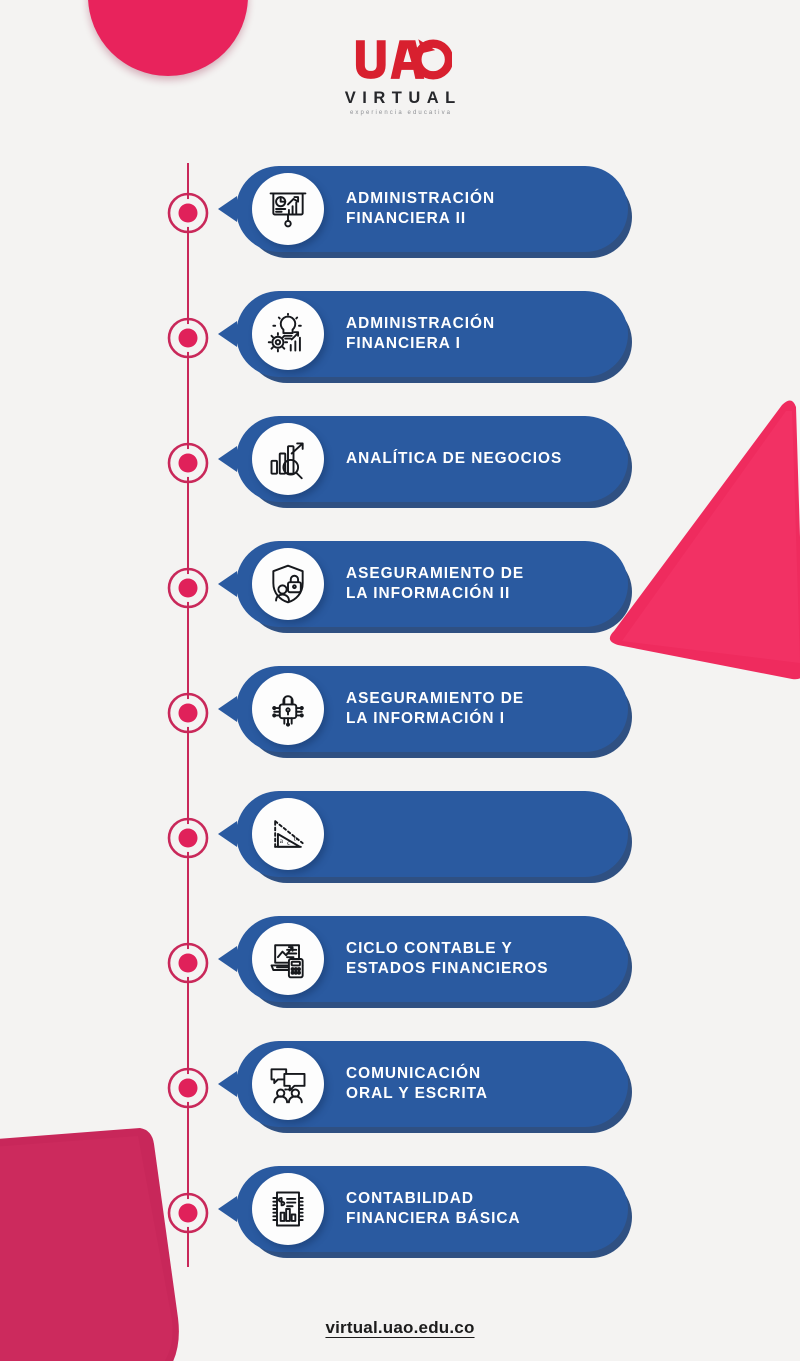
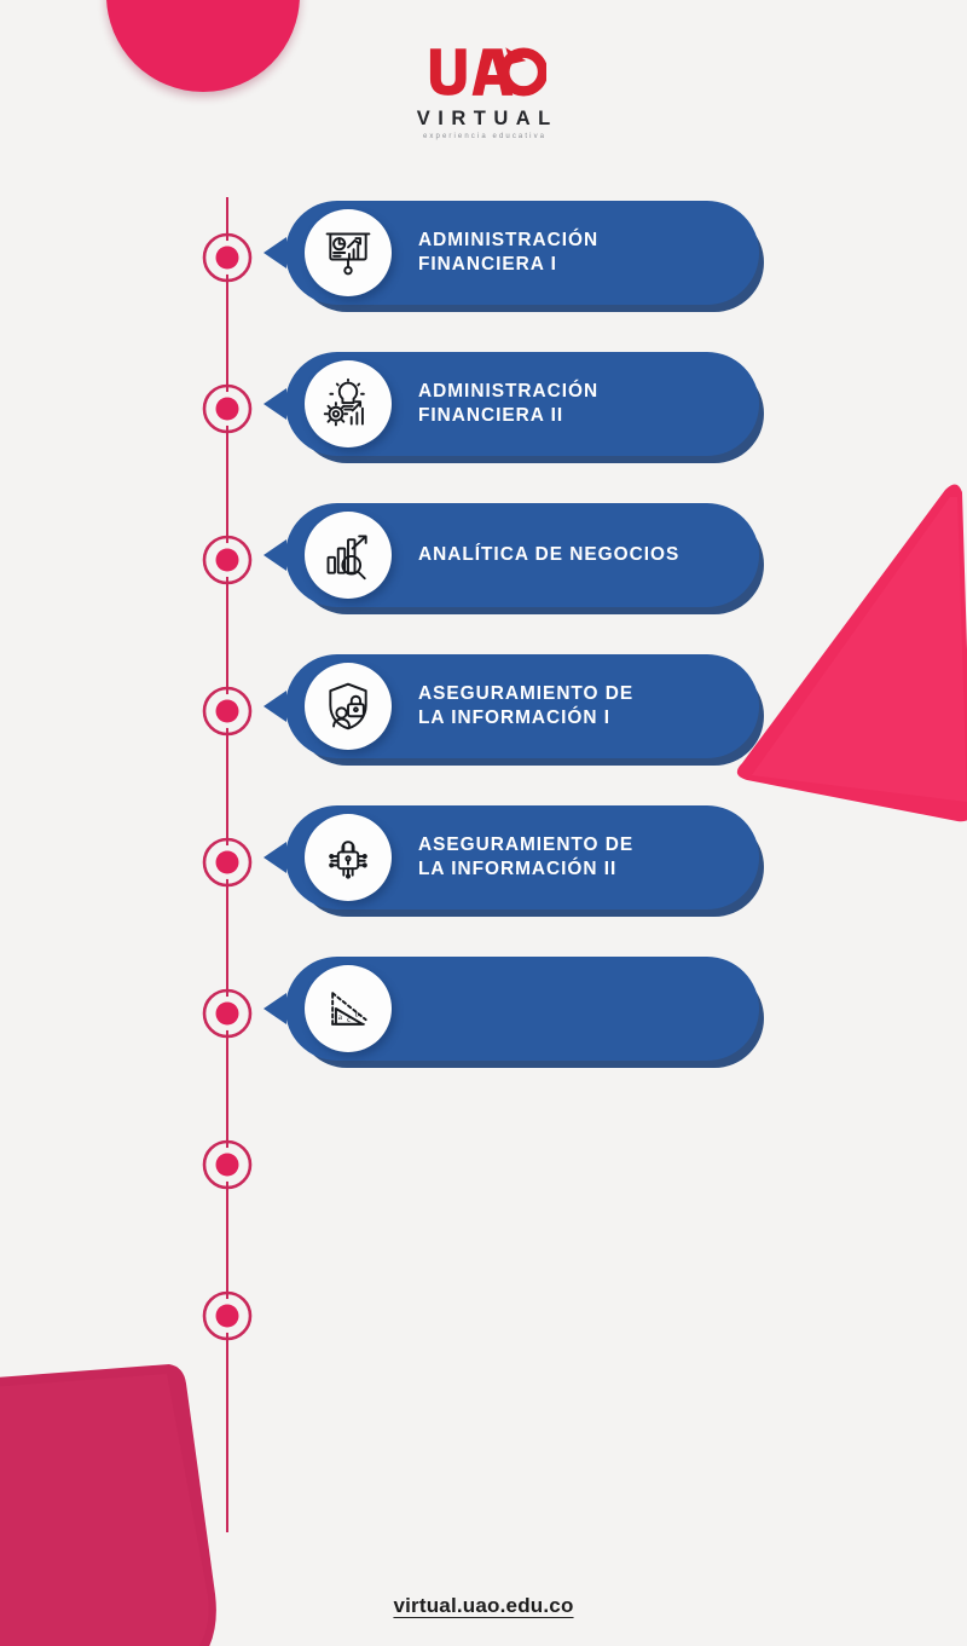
  VIRTUAL
  ADMINISTRACIÓN
- FINANCIERA II
+ FINANCIERA I
  ADMINISTRACIÓN
- FINANCIERA I
+ FINANCIERA II
  ANALÍTICA DE NEGOCIOS
  ASEGURAMIENTO DE
- LA INFORMACIÓN II
+ LA INFORMACIÓN I
  ASEGURAMIENTO DE
- LA INFORMACIÓN I
+ LA INFORMACIÓN II
  a
  b
  c
- CICLO CONTABLE Y
- ESTADOS FINANCIEROS
- COMUNICACIÓN
- ORAL Y ESCRITA
- CONTABILIDAD
- FINANCIERA BÁSICA
  virtual.uao.edu.co
